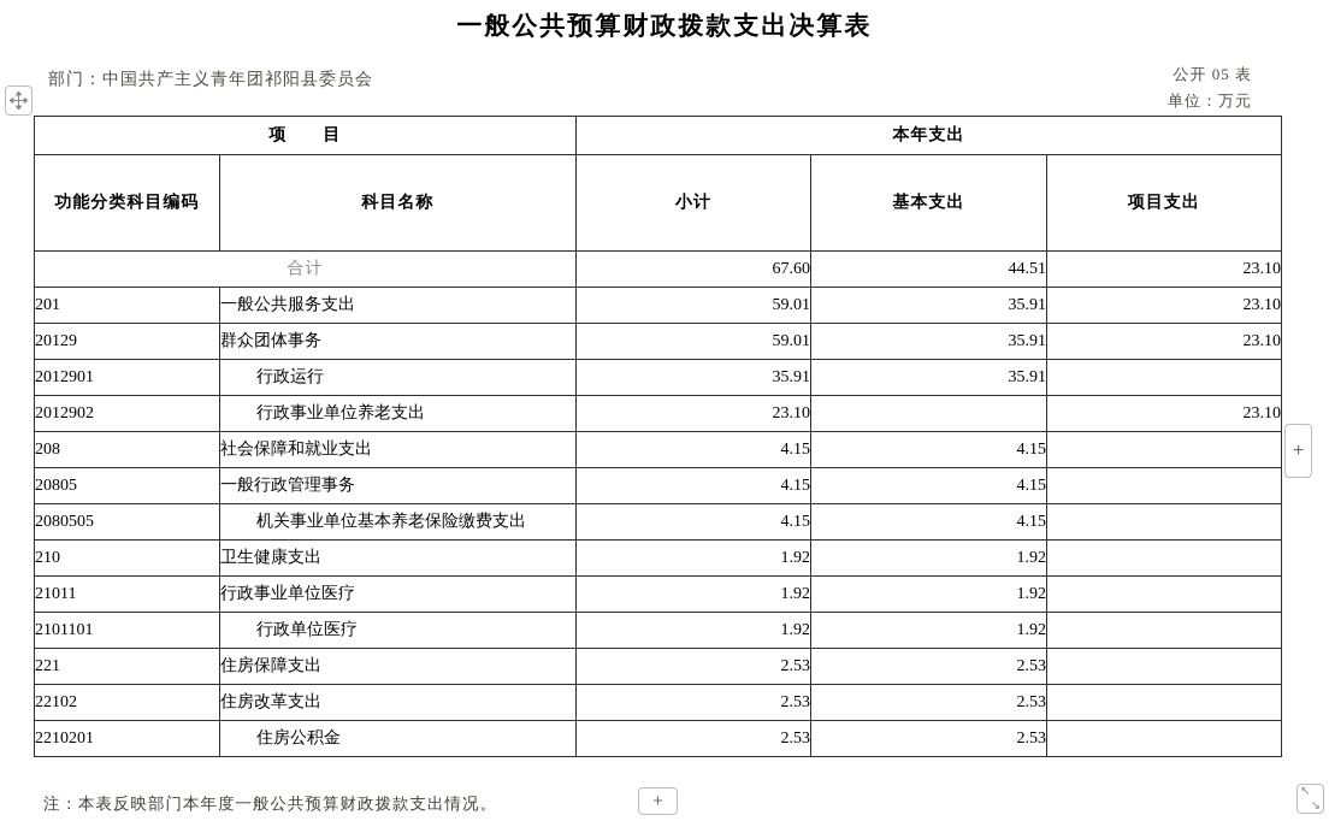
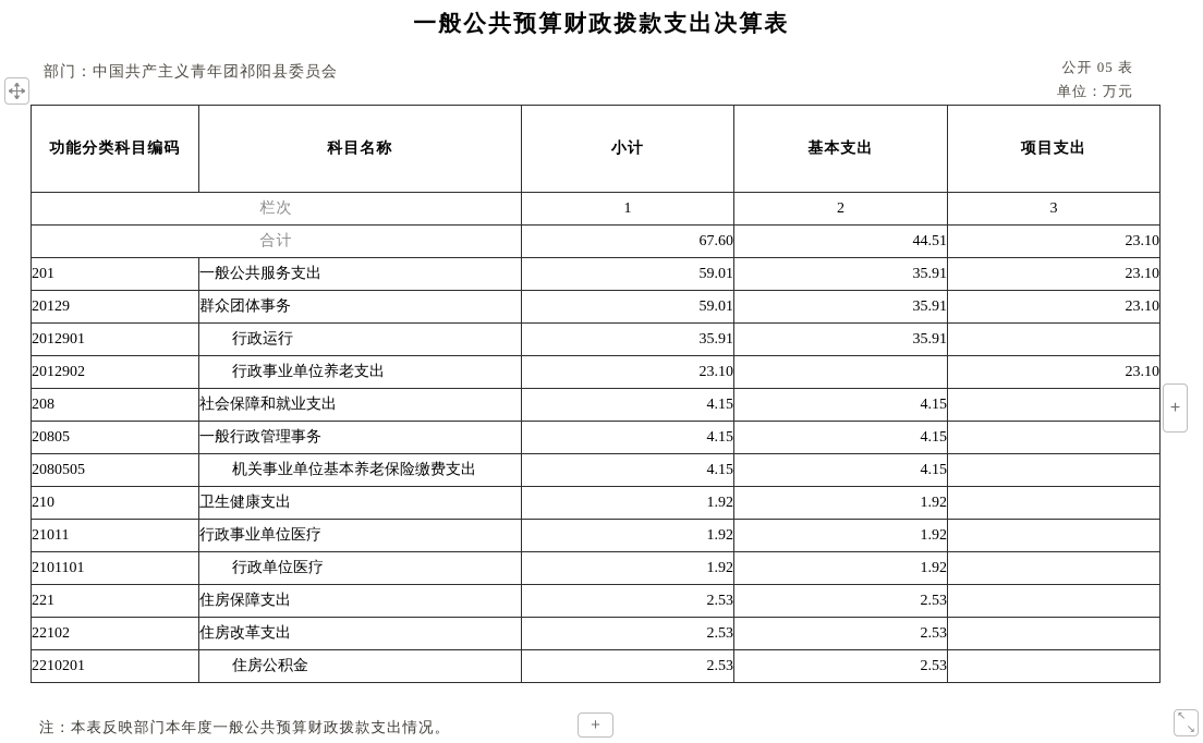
  一般公共预算财政拨款支出决算表
  部门：中国共产主义青年团祁阳县委员会
  公开 05 表
  单位：万元
- 项 目	本年支出
  功能分类科目编码	科目名称	小计	基本支出	项目支出
+ 栏次	1	2	3
  合计	67.60	44.51	23.10
  201	一般公共服务支出	59.01	35.91	23.10
  20129	群众团体事务	59.01	35.91	23.10
  2012901	行政运行	35.91	35.91
  2012902	行政事业单位养老支出	23.10		23.10
  208	社会保障和就业支出	4.15	4.15
  20805	一般行政管理事务	4.15	4.15
  2080505	机关事业单位基本养老保险缴费支出	4.15	4.15
  210	卫生健康支出	1.92	1.92
  21011	行政事业单位医疗	1.92	1.92
  2101101	行政单位医疗	1.92	1.92
  221	住房保障支出	2.53	2.53
  22102	住房改革支出	2.53	2.53
  2210201	住房公积金	2.53	2.53
  注：本表反映部门本年度一般公共预算财政拨款支出情况。
  +
  +
  ↖
  ↘
